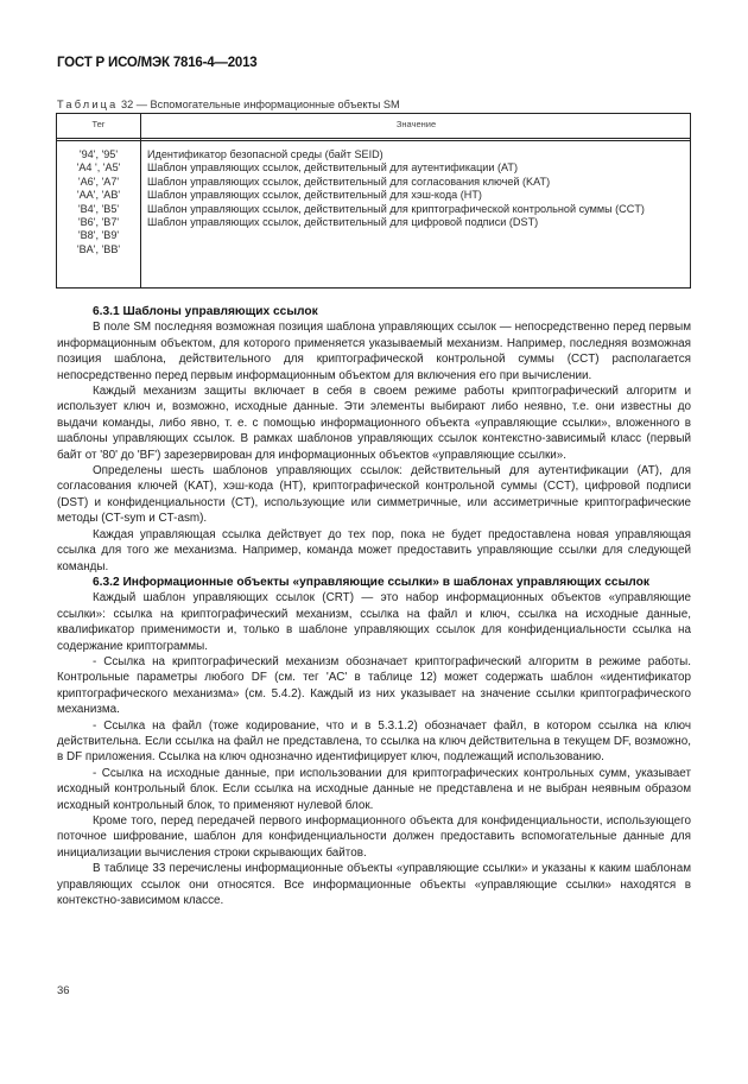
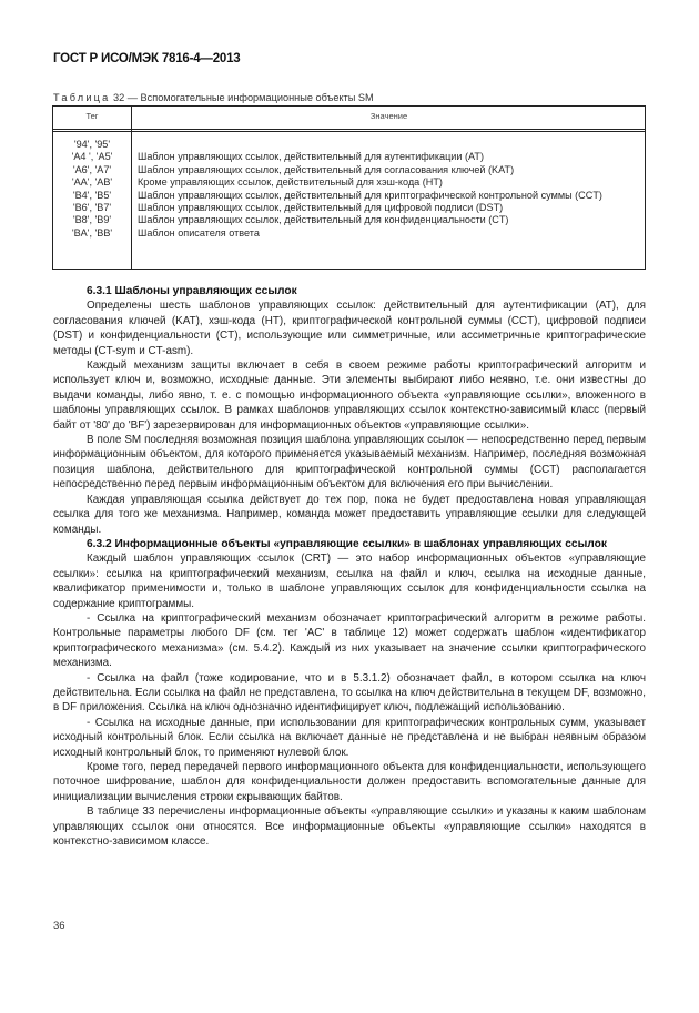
  ГОСТ Р ИСО/МЭК 7816-4—2013
  Таблица 32 — Вспомогательные информационные объекты SM
  Тег
  Значение
  '94', '95'
- Идентификатор безопасной среды (байт SEID)
  'A4 ', 'A5'
  Шаблон управляющих ссылок, действительный для аутентификации (AT)
  'A6', 'A7'
  Шаблон управляющих ссылок, действительный для согласования ключей (KAT)
  'AA', 'AB'
- Шаблон управляющих ссылок, действительный для хэш-кода (HT)
+ Кроме управляющих ссылок, действительный для хэш-кода (HT)
  'B4', 'B5'
  Шаблон управляющих ссылок, действительный для криптографической контрольной суммы (CCT)
  'B6', 'B7'
  Шаблон управляющих ссылок, действительный для цифровой подписи (DST)
  'B8', 'B9'
+ Шаблон управляющих ссылок, действительный для конфиденциальности (CT)
  'BA', 'BB'
+ Шаблон описателя ответа
  6.3.1 Шаблоны управляющих ссылок
- В поле SM последняя возможная позиция шаблона управляющих ссылок — непосредственно перед первым информационным объектом, для которого применяется указываемый механизм. Например, последняя возможная позиция шаблона, действительного для криптографической контрольной суммы (CCT) располагается непосредственно перед первым информационным объектом для включения его при вычислении.
+ Определены шесть шаблонов управляющих ссылок: действительный для аутентификации (AT), для согласования ключей (KAT), хэш-кода (HT), криптографической контрольной суммы (CCT), цифровой подписи (DST) и конфиденциальности (CT), использующие или симметричные, или ассиметричные криптографические методы (CT-sym и CT-asm).
  Каждый механизм защиты включает в себя в своем режиме работы криптографический алгоритм и использует ключ и, возможно, исходные данные. Эти элементы выбирают либо неявно, т.е. они известны до выдачи команды, либо явно, т. е. с помощью информационного объекта «управляющие ссылки», вложенного в шаблоны управляющих ссылок. В рамках шаблонов управляющих ссылок контекстно-зависимый класс (первый байт от '80' до 'BF') зарезервирован для информационных объектов «управляющие ссылки».
- Определены шесть шаблонов управляющих ссылок: действительный для аутентификации (AT), для согласования ключей (KAT), хэш-кода (HT), криптографической контрольной суммы (CCT), цифровой подписи (DST) и конфиденциальности (CT), использующие или симметричные, или ассиметричные криптографические методы (CT-sym и CT-asm).
+ В поле SM последняя возможная позиция шаблона управляющих ссылок — непосредственно перед первым информационным объектом, для которого применяется указываемый механизм. Например, последняя возможная позиция шаблона, действительного для криптографической контрольной суммы (CCT) располагается непосредственно перед первым информационным объектом для включения его при вычислении.
  Каждая управляющая ссылка действует до тех пор, пока не будет предоставлена новая управляющая ссылка для того же механизма. Например, команда может предоставить управляющие ссылки для следующей команды.
  6.3.2 Информационные объекты «управляющие ссылки» в шаблонах управляющих ссылок
  Каждый шаблон управляющих ссылок (CRT) — это набор информационных объектов «управляющие ссылки»: ссылка на криптографический механизм, ссылка на файл и ключ, ссылка на исходные данные, квалификатор применимости и, только в шаблоне управляющих ссылок для конфиденциальности ссылка на содержание криптограммы.
  - Ссылка на криптографический механизм обозначает криптографический алгоритм в режиме работы. Контрольные параметры любого DF (см. тег 'AC' в таблице 12) может содержать шаблон «идентификатор криптографического механизма» (см. 5.4.2). Каждый из них указывает на значение ссылки криптографического механизма.
  - Ссылка на файл (тоже кодирование, что и в 5.3.1.2) обозначает файл, в котором ссылка на ключ действительна. Если ссылка на файл не представлена, то ссылка на ключ действительна в текущем DF, возможно, в DF приложения. Ссылка на ключ однозначно идентифицирует ключ, подлежащий использованию.
- - Ссылка на исходные данные, при использовании для криптографических контрольных сумм, указывает исходный контрольный блок. Если ссылка на исходные данные не представлена и не выбран неявным образом исходный контрольный блок, то применяют нулевой блок.
+ - Ссылка на исходные данные, при использовании для криптографических контрольных сумм, указывает исходный контрольный блок. Если ссылка на включает данные не представлена и не выбран неявным образом исходный контрольный блок, то применяют нулевой блок.
  Кроме того, перед передачей первого информационного объекта для конфиденциальности, использующего поточное шифрование, шаблон для конфиденциальности должен предоставить вспомогательные данные для инициализации вычисления строки скрывающих байтов.
  В таблице 33 перечислены информационные объекты «управляющие ссылки» и указаны к каким шаблонам управляющих ссылок они относятся. Все информационные объекты «управляющие ссылки» находятся в контекстно-зависимом классе.
  36
